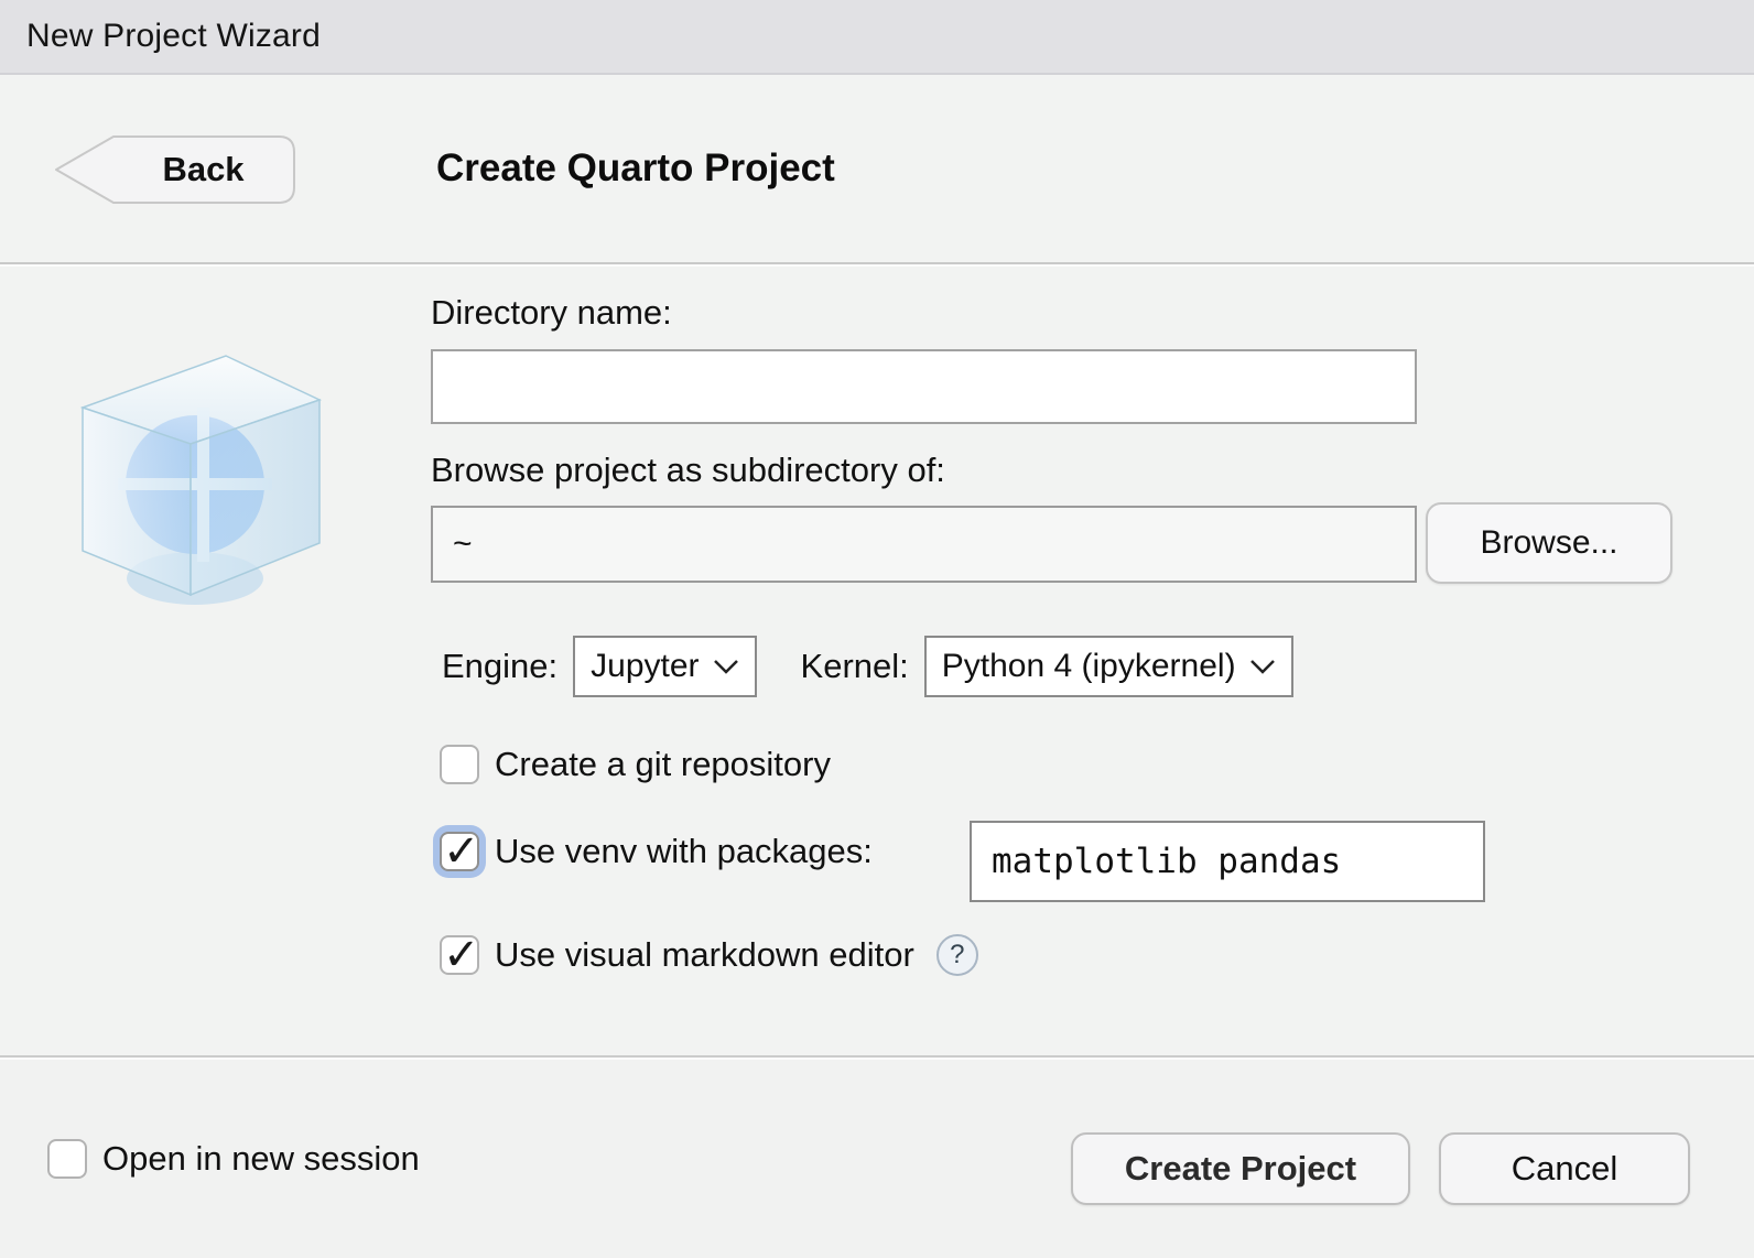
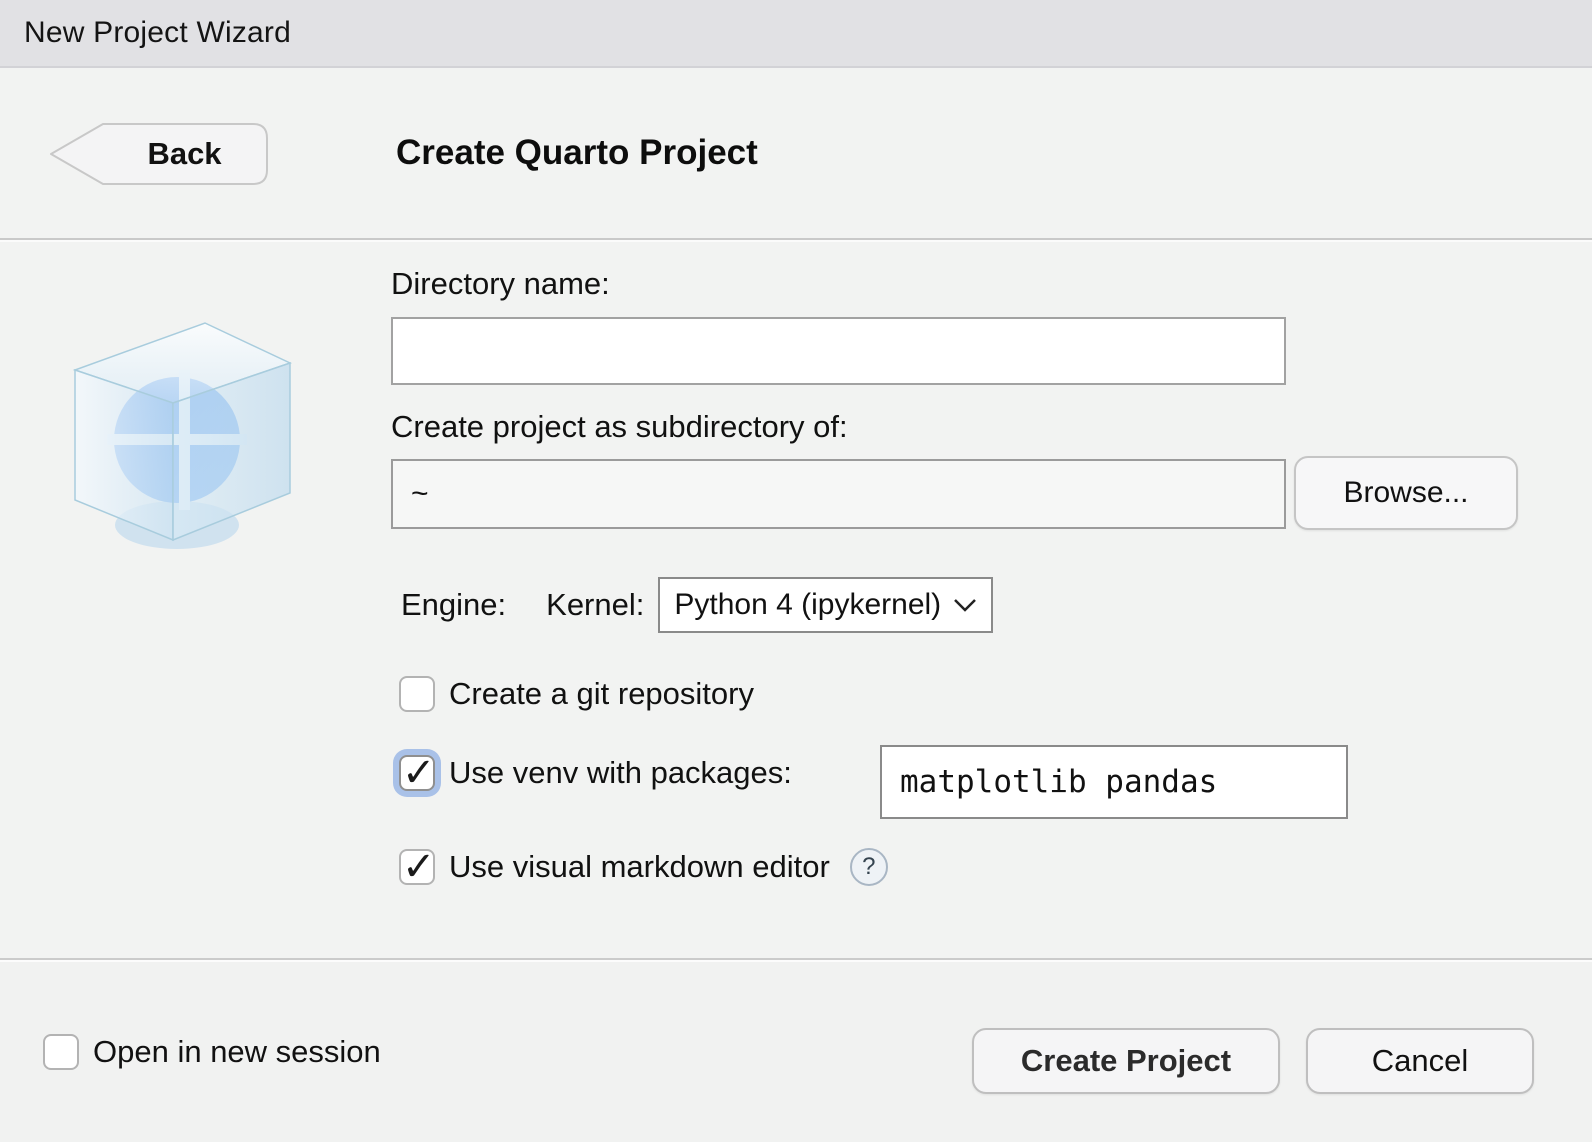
  New Project Wizard
  Back
  Create Quarto Project
  Directory name:
- Browse project as subdirectory of:
+ Create project as subdirectory of:
  ~
  Browse...
  Engine:
- Jupyter
  Kernel:
  Python 4 (ipykernel)
  Create a git repository
  ✓
  Use venv with packages:
  matplotlib pandas
  ✓
  Use visual markdown editor
  ?
  Open in new session
  Create Project
  Cancel
